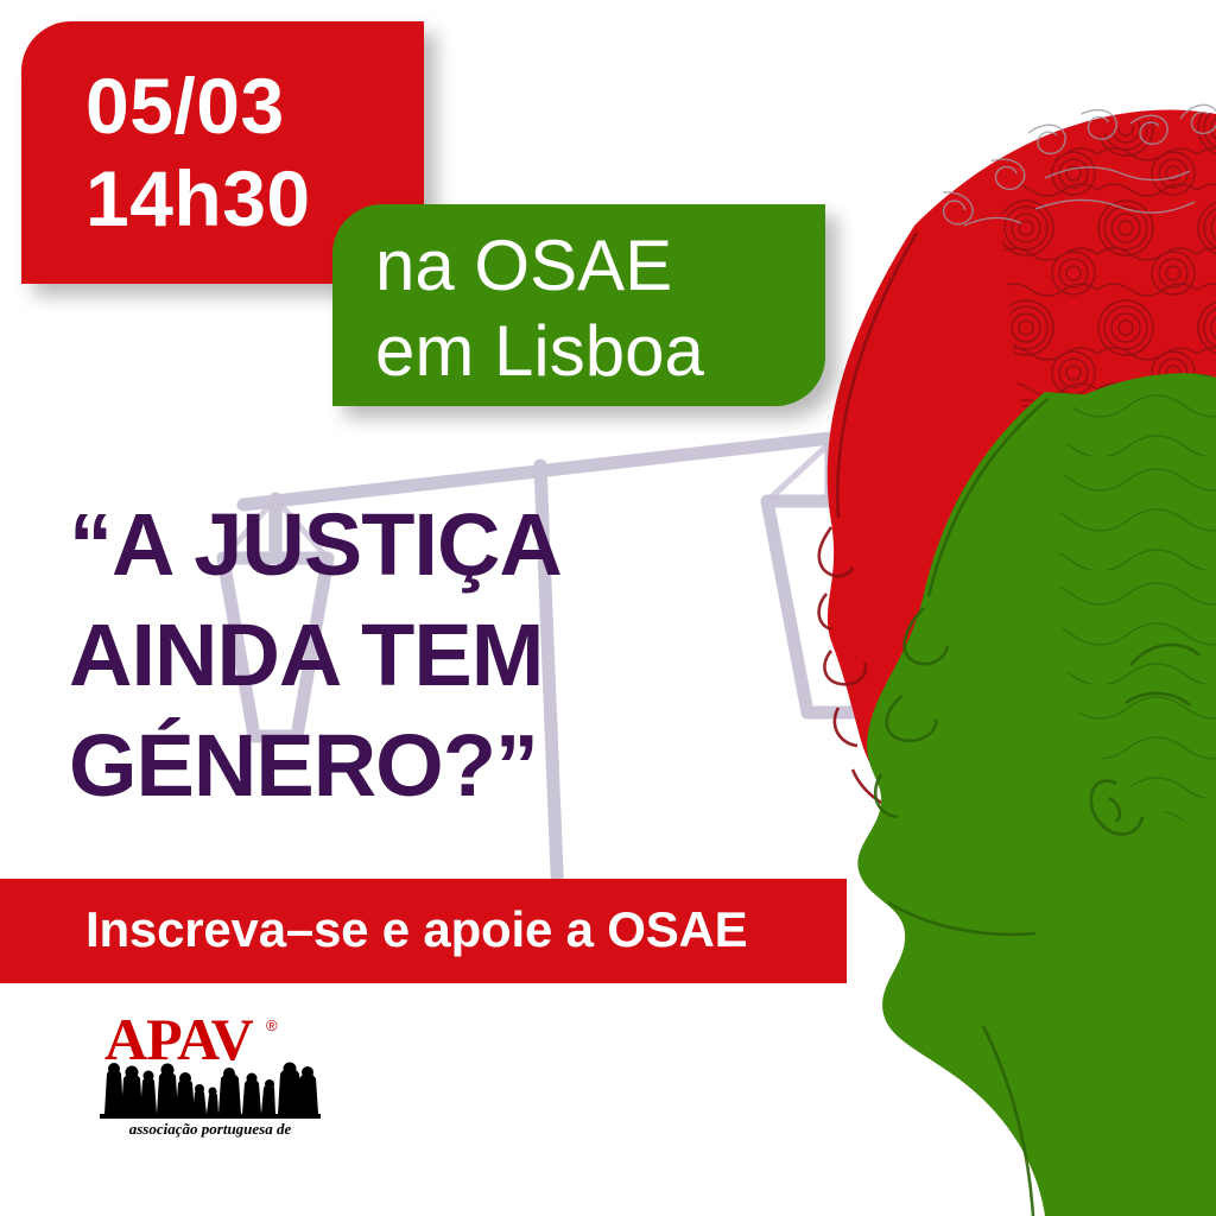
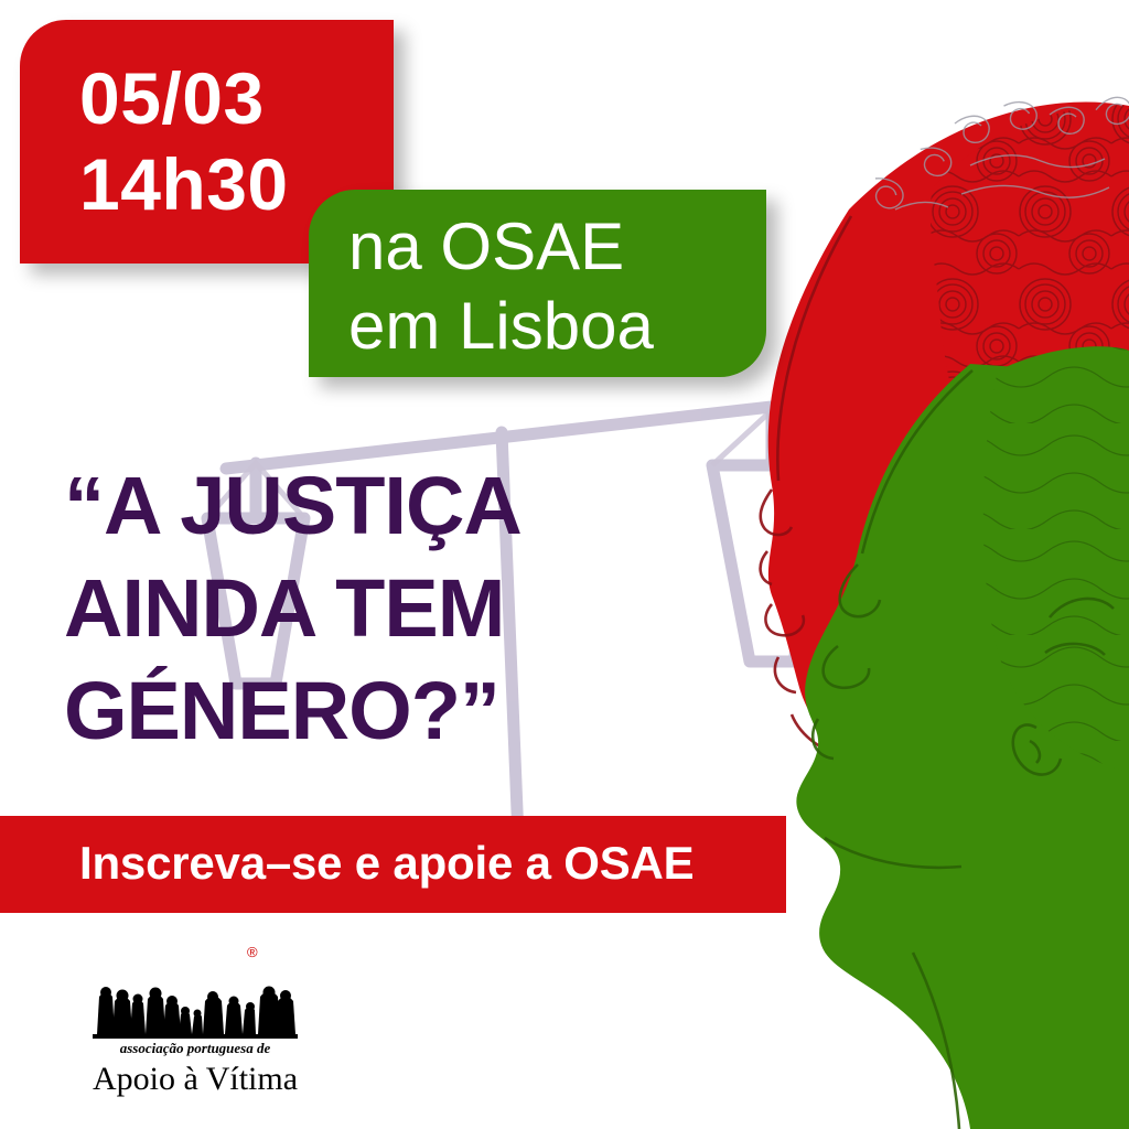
  05/03
  14h30
  na OSAE
  em Lisboa
  “A JUSTIÇA
  AINDA TEM
  GÉNERO?”
  Inscreva–se e apoie a OSAE
- APAV
  ®
  associação portuguesa de
+ Apoio à Vítima
